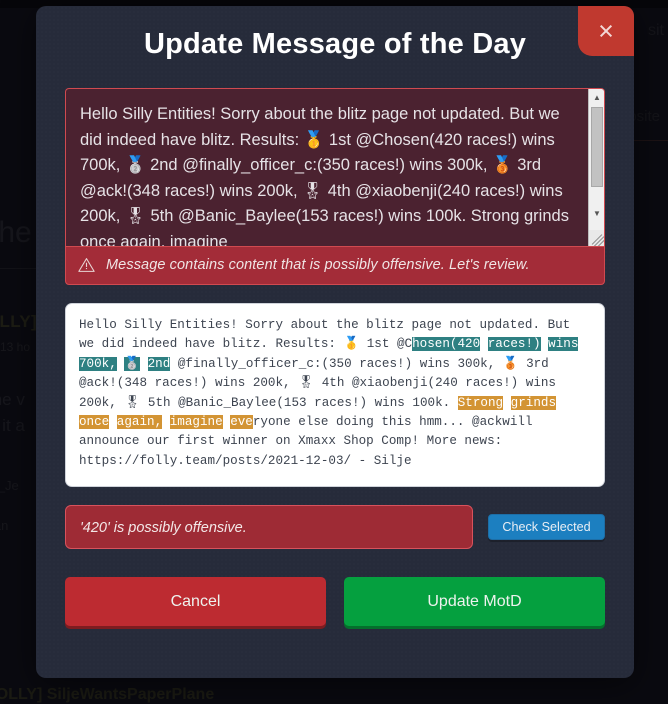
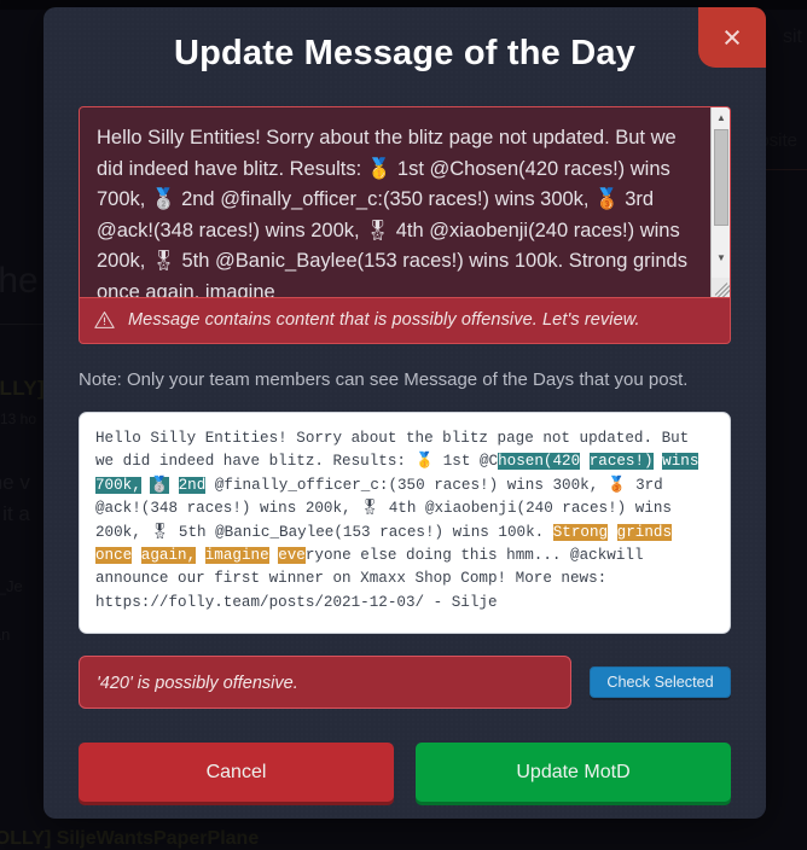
  LLY]
  ×
  Update Message of the Day
  Hello Silly Entities! Sorry about the blitz page not updated. But we did indeed have blitz. Results: 🥇 1st @Chosen(420 races!) wins 700k, 🥈 2nd @finally_officer_c:(350 races!) wins 300k, 🥉 3rd @ack!(348 races!) wins 200k, 🎖 4th @xiaobenji(240 races!) wins 200k, 🎖 5th @Banic_Baylee(153 races!) wins 100k. Strong grinds once again, imagine
  ▲
  ▼
  Message contains content that is possibly offensive. Let's review.
+ Note: Only your team members can see Message of the Days that you post.
  Hello Silly Entities! Sorry about the blitz page not updated. But we did indeed have blitz. Results: 🥇 1st @Chosen(420 races!) wins 700k, 🥈 2nd @finally_officer_c:(350 races!) wins 300k, 🥉 3rd @ack!(348 races!) wins 200k, 🎖 4th @xiaobenji(240 races!) wins 200k, 🎖 5th @Banic_Baylee(153 races!) wins 100k. Strong grinds once again, imagine everyone else doing this hmm... @ackwill announce our first winner on Xmaxx Shop Comp! More news:
  https://folly.team/posts/2021-12-03/ - Silje
  '420' is possibly offensive.
  Check Selected
  Cancel
  Update MotD
